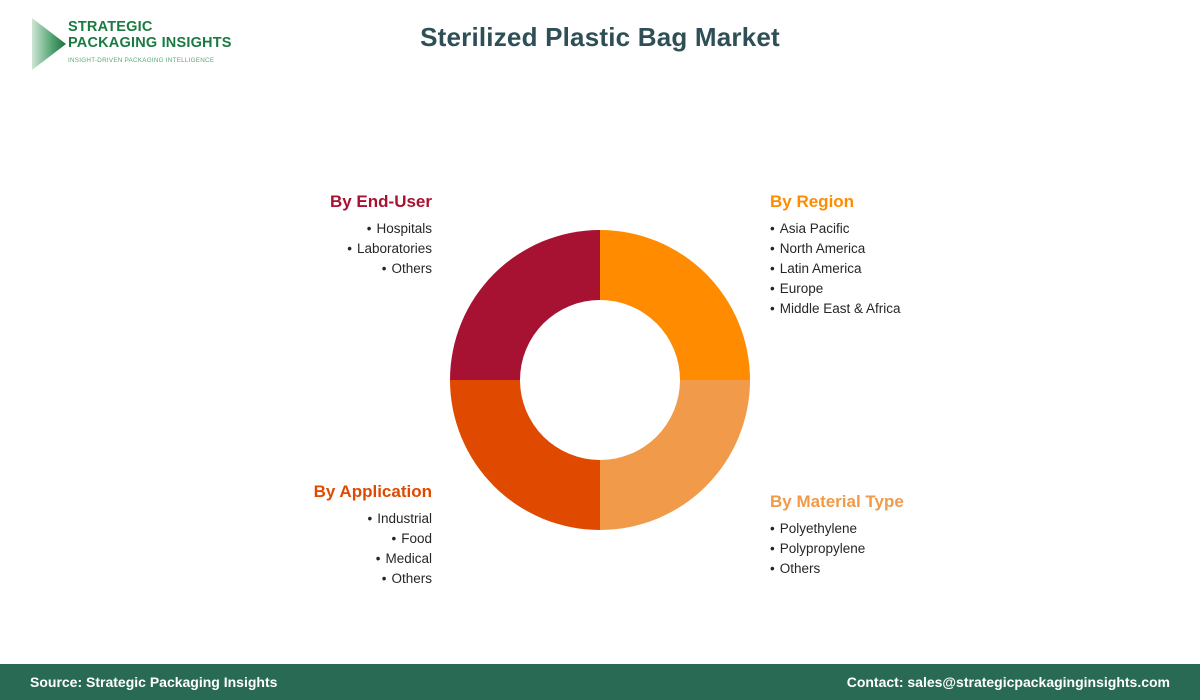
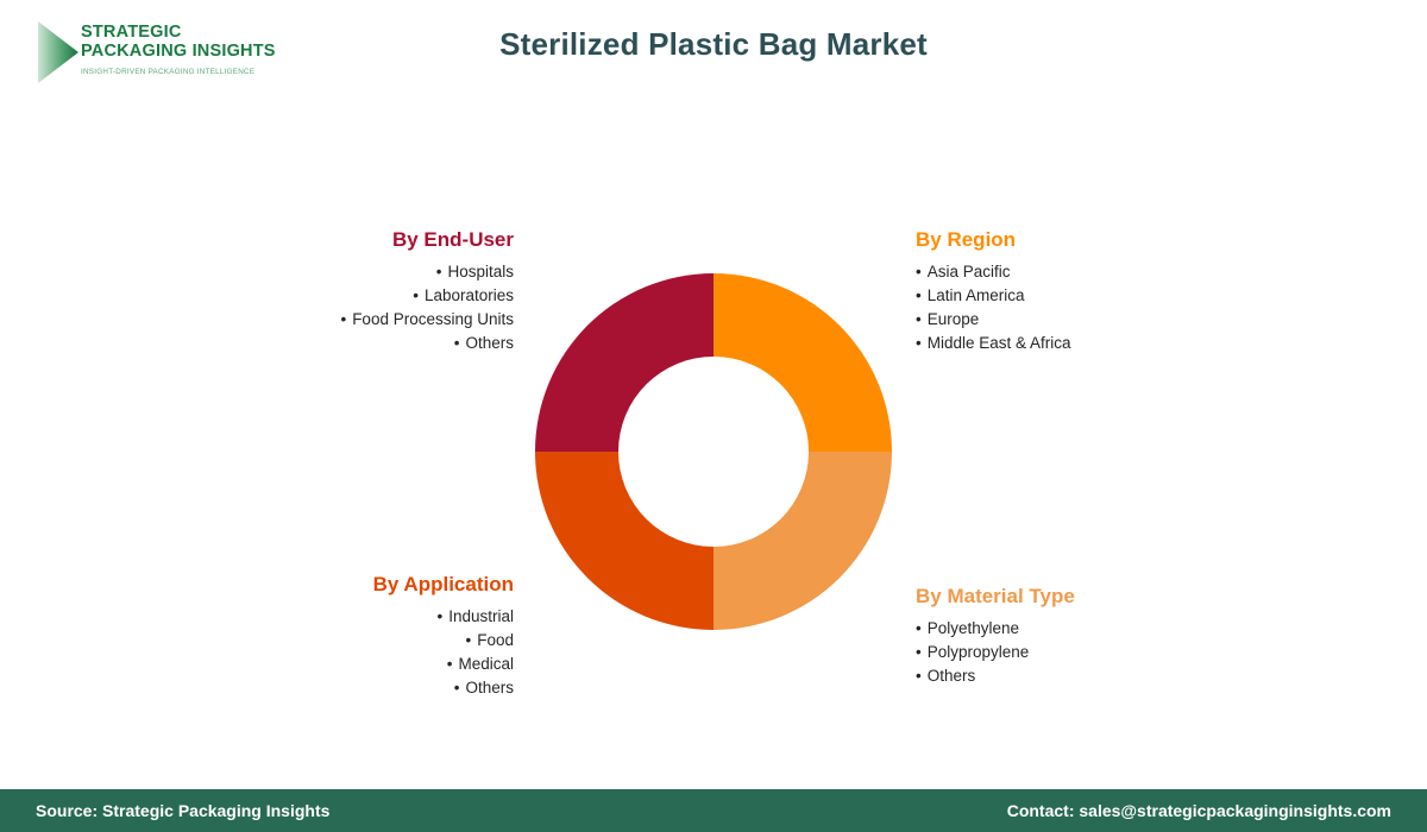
  STRATEGIC
  PACKAGING INSIGHTS
  Sterilized Plastic Bag Market
  By End-User
  Hospitals
  Laboratories
+ Food Processing Units
  Others
  By Region
  Asia Pacific
- North America
  Latin America
  Europe
  Middle East & Africa
  By Application
  Industrial
  Food
  Medical
  Others
  By Material Type
  Polyethylene
  Polypropylene
  Others
  Source: Strategic Packaging Insights
  Contact: sales@strategicpackaginginsights.com
